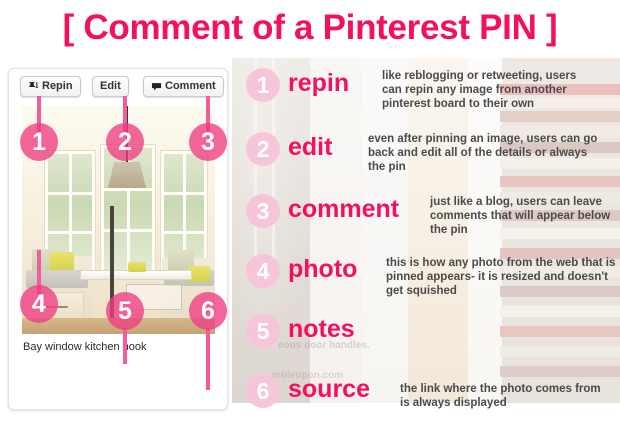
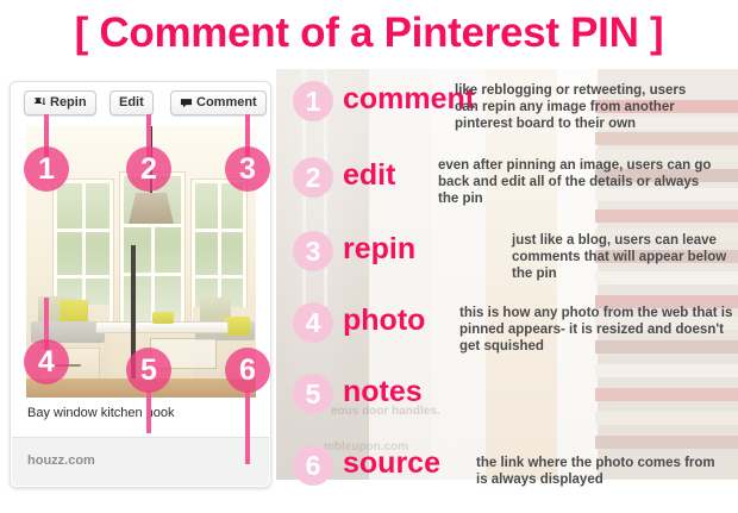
  eous door handles.
  mbleupon.com
  [ Comment of a Pinterest PIN ]
  Repin
  Edit
  Comment
  Bay window kitchenook
+ houzz.com
  1
  2
  3
  4
  5
  6
  1
- repin
+ comment
  like reblogging or retweeting, users can repin any image from another pinterest board to their own
  2
  edit
  even after pinning an image, users can go back and edit all of the details or always the pin
  3
- comment
+ repin
  just like a blog, users can leave comments that will appear below the pin
  4
  photo
  this is how any photo from the web that is pinned appears- it is resized and doesn't get squished
  5
  notes
  6
  source
  the link where the photo comes from is always displayed
